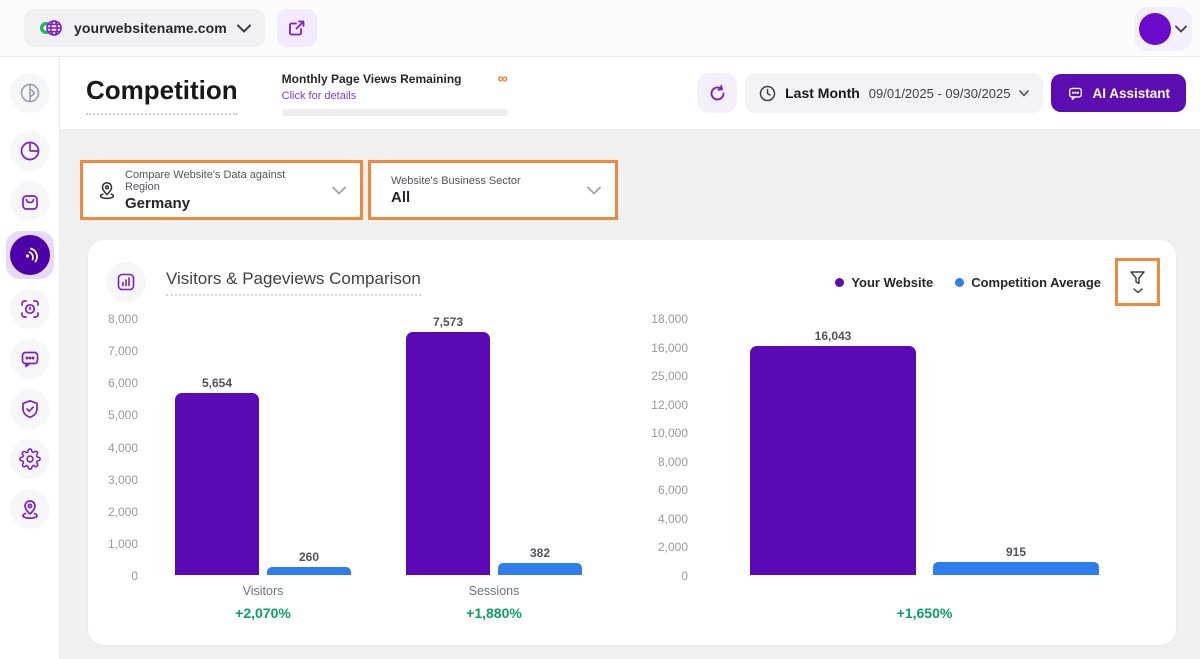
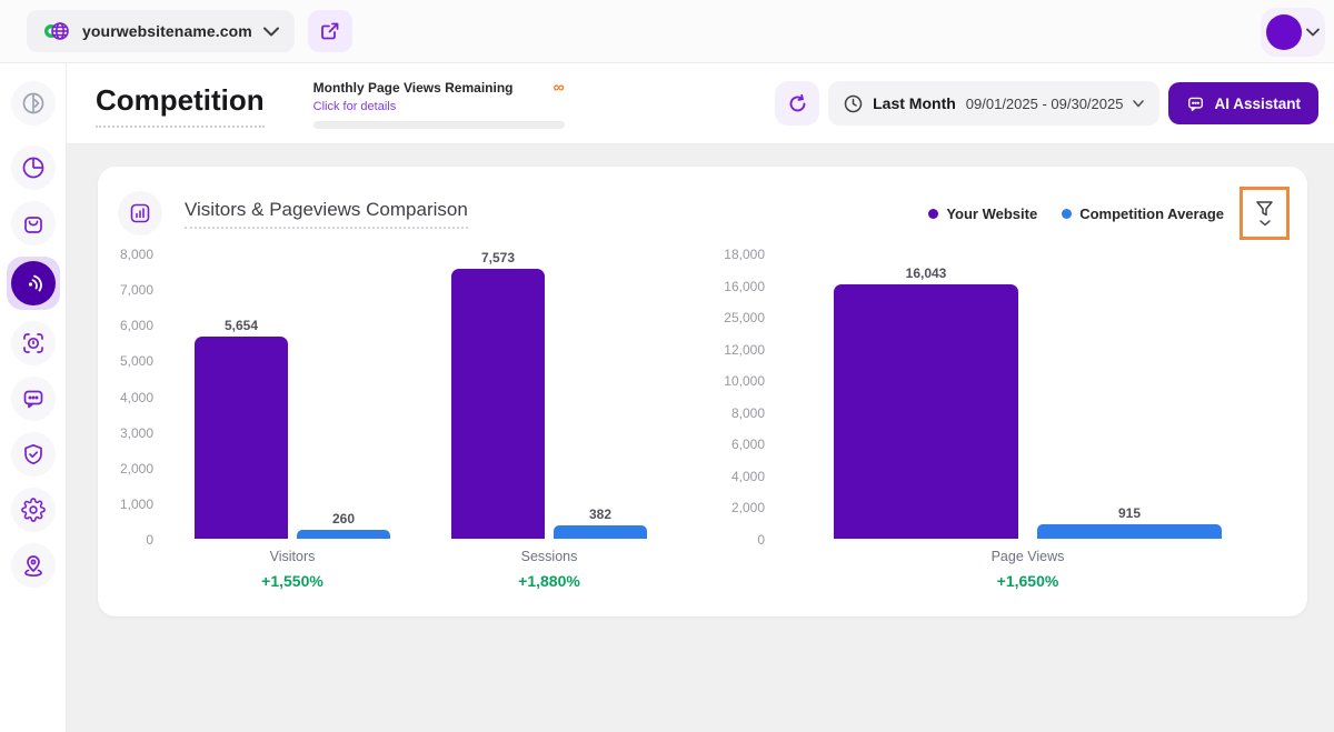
  yourwebsitename.com
  Competition
  Monthly Page Views Remaining
  Click for details
  ∞
  Last Month
  09/01/2025 - 09/30/2025
  AI Assistant
- Compare Website's Data against Region
- Germany
- Website's Business Sector
- All
  Visitors & Pageviews Comparison
  Your Website
  Competition Average
  8,000
  7,000
  6,000
  5,000
  4,000
  3,000
  2,000
  1,000
  0
  18,000
  16,000
  25,000
  12,000
  10,000
  8,000
  6,000
  4,000
  2,000
  0
  5,654
  260
  Visitors
- +2,070%
+ +1,550%
  7,573
  382
  Sessions
  +1,880%
  16,043
  915
+ Page Views
  +1,650%
